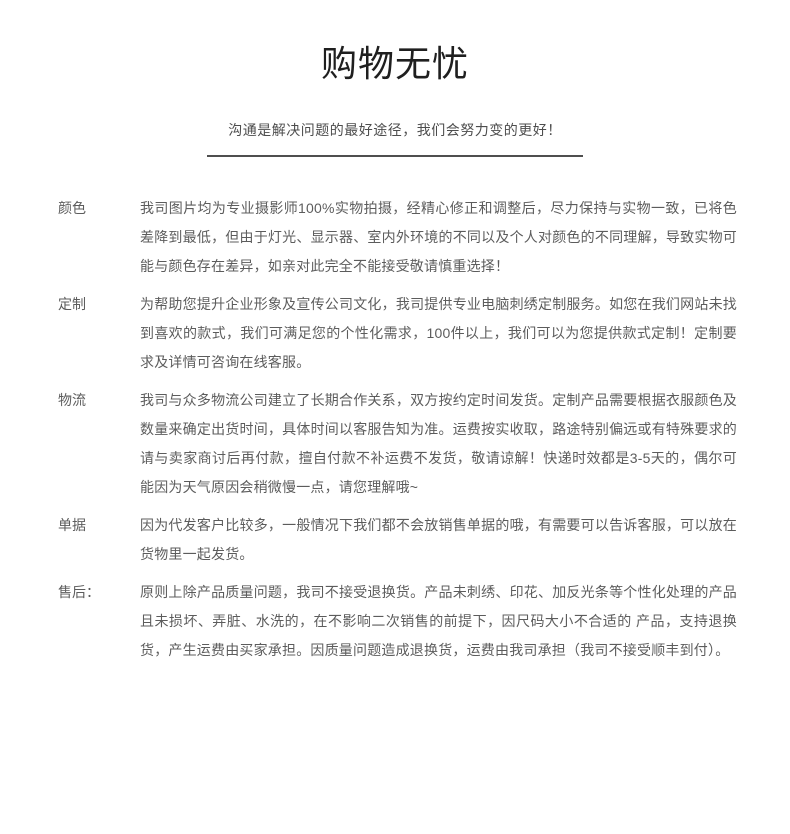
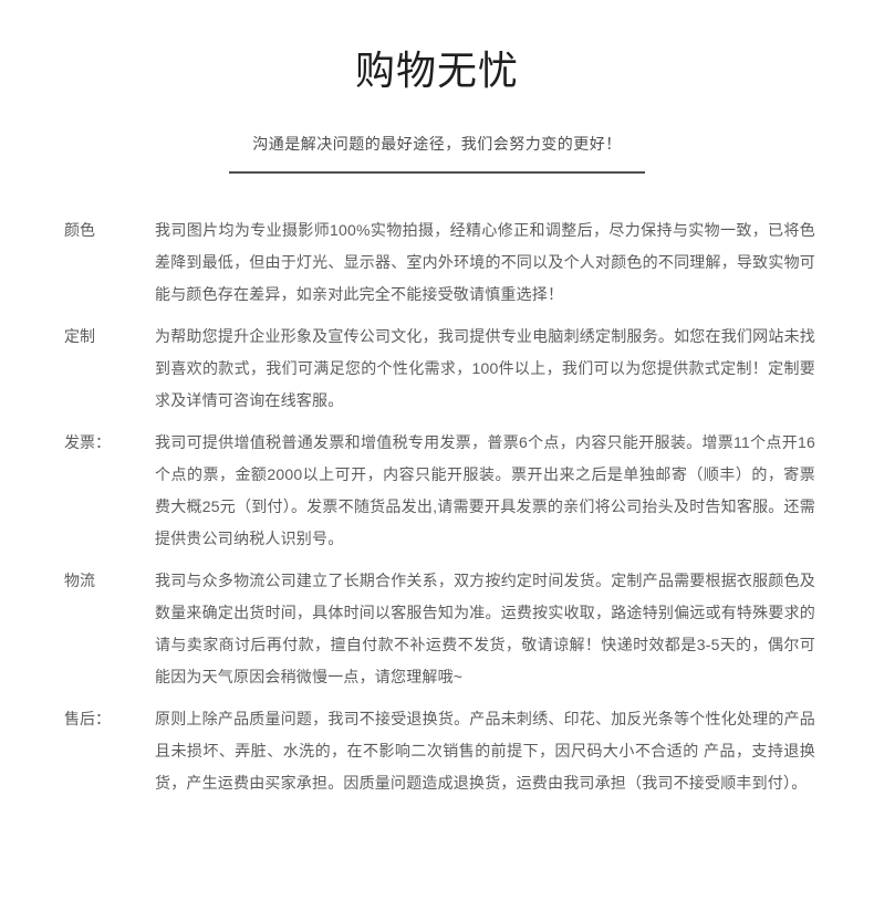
  购物无忧
  沟通是解决问题的最好途径，我们会努力变的更好！
  颜色
  我司图片均为专业摄影师100%实物拍摄，经精心修正和调整后，尽力保持与实物一致，已将色差降到最低，但由于灯光、显示器、室内外环境的不同以及个人对颜色的不同理解，导致实物可能与颜色存在差异，如亲对此完全不能接受敬请慎重选择！
  定制
  为帮助您提升企业形象及宣传公司文化，我司提供专业电脑刺绣定制服务。如您在我们网站未找到喜欢的款式，我们可满足您的个性化需求，100件以上，我们可以为您提供款式定制！定制要求及详情可咨询在线客服。
+ 发票：
+ 我司可提供增值税普通发票和增值税专用发票，普票6个点，内容只能开服装。增票11个点开16个点的票，金额2000以上可开，内容只能开服装。票开出来之后是单独邮寄（顺丰）的，寄票费大概25元（到付）。发票不随货品发出,请需要开具发票的亲们将公司抬头及时告知客服。还需提供贵公司纳税人识别号。
  物流
  我司与众多物流公司建立了长期合作关系，双方按约定时间发货。定制产品需要根据衣服颜色及数量来确定出货时间，具体时间以客服告知为准。运费按实收取，路途特别偏远或有特殊要求的请与卖家商讨后再付款，擅自付款不补运费不发货，敬请谅解！快递时效都是3-5天的，偶尔可能因为天气原因会稍微慢一点，请您理解哦~
- 单据
- 因为代发客户比较多，一般情况下我们都不会放销售单据的哦，有需要可以告诉客服，可以放在货物里一起发货。
  售后：
  原则上除产品质量问题，我司不接受退换货。产品未刺绣、印花、加反光条等个性化处理的产品且未损坏、弄脏、水洗的，在不影响二次销售的前提下，因尺码大小不合适的 产品，支持退换货，产生运费由买家承担。因质量问题造成退换货，运费由我司承担（我司不接受顺丰到付）。
